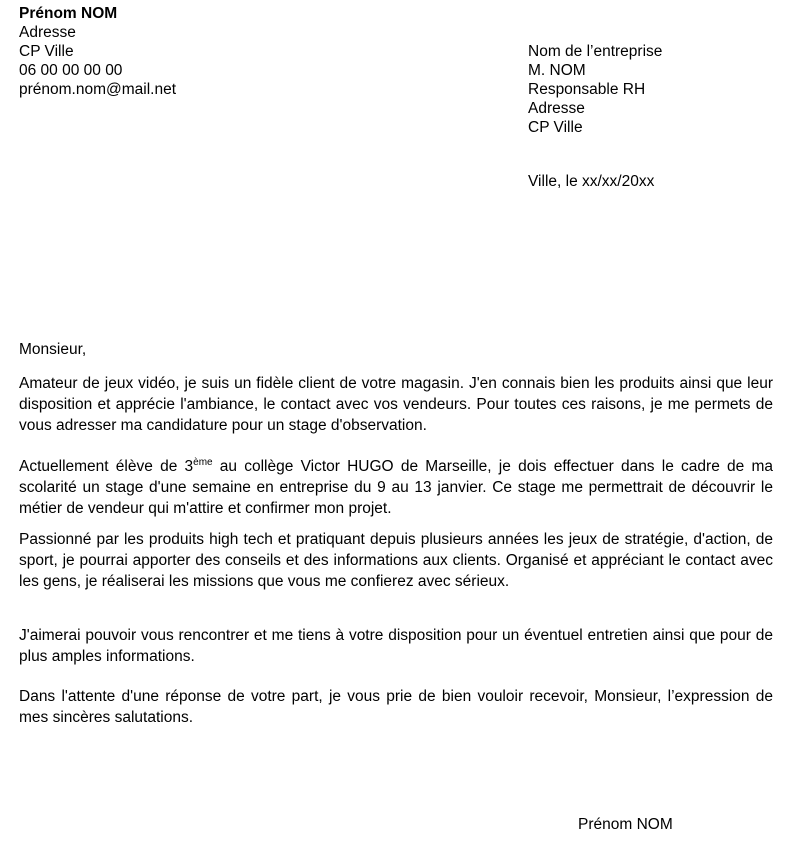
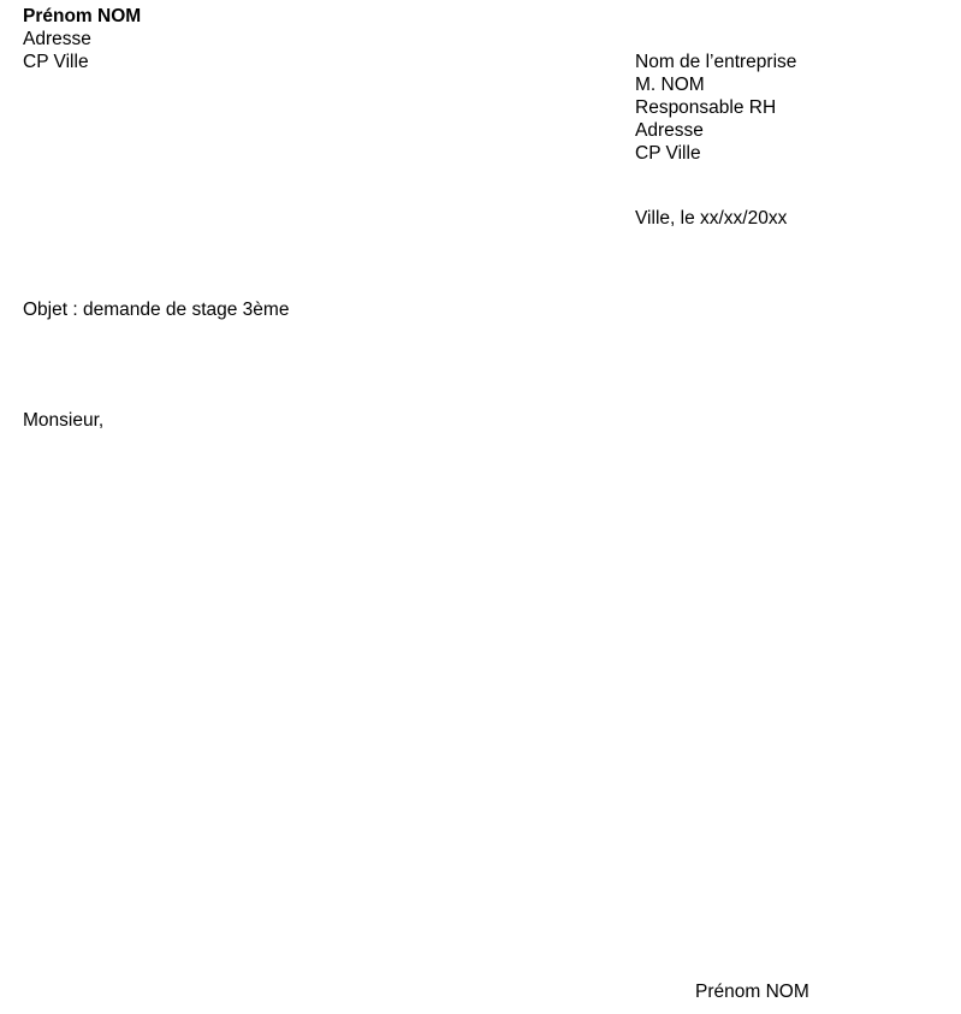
  Prénom NOM
  Adresse
  CP Ville
- 06 00 00 00 00
- prénom.nom@mail.net
  Nom de l’entreprise
  M. NOM
  Responsable RH
  Adresse
  CP Ville
  Ville, le xx/xx/20xx
+ Objet : demande de stage 3ème
  Monsieur,
- Amateur de jeux vidéo, je suis un fidèle client de votre magasin. J'en connais bien les produits ainsi que leur disposition et apprécie l'ambiance, le contact avec vos vendeurs. Pour toutes ces raisons, je me permets de vous adresser ma candidature pour un stage d'observation.
- Actuellement élève de 3ème au collège Victor HUGO de Marseille, je dois effectuer dans le cadre de ma scolarité un stage d'une semaine en entreprise du 9 au 13 janvier. Ce stage me permettrait de découvrir le métier de vendeur qui m'attire et confirmer mon projet.
- Passionné par les produits high tech et pratiquant depuis plusieurs années les jeux de stratégie, d'action, de sport, je pourrai apporter des conseils et des informations aux clients. Organisé et appréciant le contact avec les gens, je réaliserai les missions que vous me confierez avec sérieux.
- J'aimerai pouvoir vous rencontrer et me tiens à votre disposition pour un éventuel entretien ainsi que pour de plus amples informations.
- Dans l'attente d'une réponse de votre part, je vous prie de bien vouloir recevoir, Monsieur, l’expression de mes sincères salutations.
  Prénom NOM
